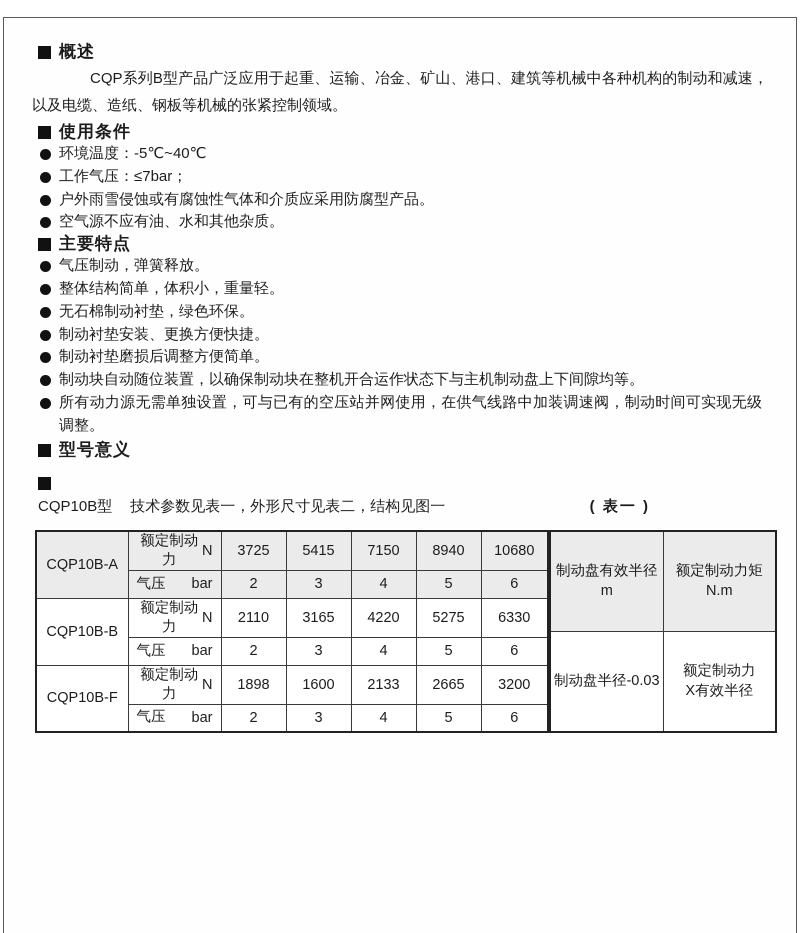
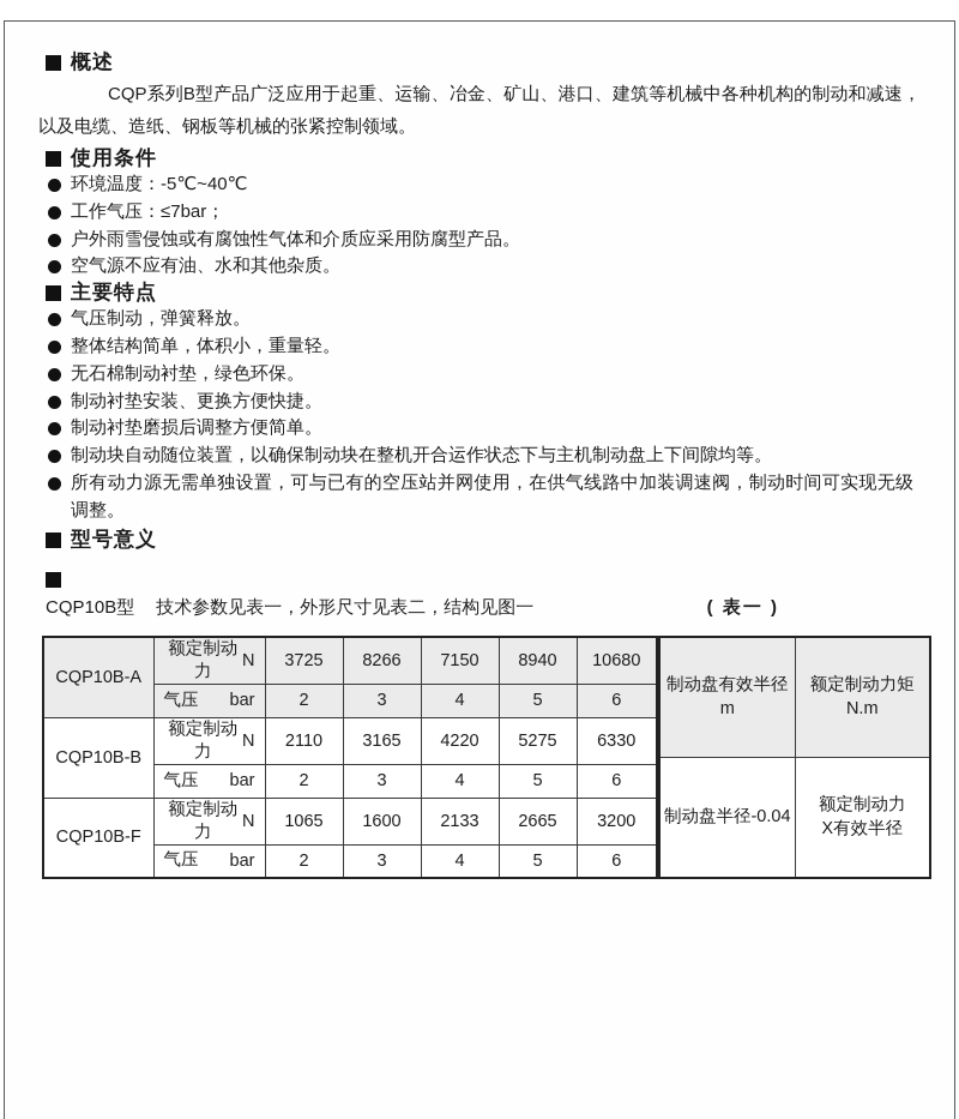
  概述
  CQP系列B型产品广泛应用于起重、运输、冶金、矿山、港口、建筑等机械中各种机构的制动和减速，以及电缆、造纸、钢板等机械的张紧控制领域。
  使用条件
  环境温度：-5℃~40℃
  工作气压：≤7bar；
  户外雨雪侵蚀或有腐蚀性气体和介质应采用防腐型产品。
  空气源不应有油、水和其他杂质。
  主要特点
  气压制动，弹簧释放。
  整体结构简单，体积小，重量轻。
  无石棉制动衬垫，绿色环保。
  制动衬垫安装、更换方便快捷。
  制动衬垫磨损后调整方便简单。
  制动块自动随位装置，以确保制动块在整机开合运作状态下与主机制动盘上下间隙均等。
  所有动力源无需单独设置，可与已有的空压站并网使用，在供气线路中加装调速阀，制动时间可实现无级调整。
  型号意义
  CQP10B型
  技术参数见表一，外形尺寸见表二，结构见图一
  ( 表一 )
- CQP10B-A	额定制动力N	3725	5415	7150	8940	10680
+ CQP10B-A	额定制动力N	3725	8266	7150	8940	10680
  气压 bar	2	3	4	5	6
  CQP10B-B	额定制动力N	2110	3165	4220	5275	6330
  气压 bar	2	3	4	5	6
- CQP10B-F	额定制动力N	1898	1600	2133	2665	3200
+ CQP10B-F	额定制动力N	1065	1600	2133	2665	3200
  气压 bar	2	3	4	5	6
  制动盘有效半径 m	额定制动力矩 N.m
- 制动盘半径-0.03	额定制动力 X有效半径
+ 制动盘半径-0.04	额定制动力 X有效半径
